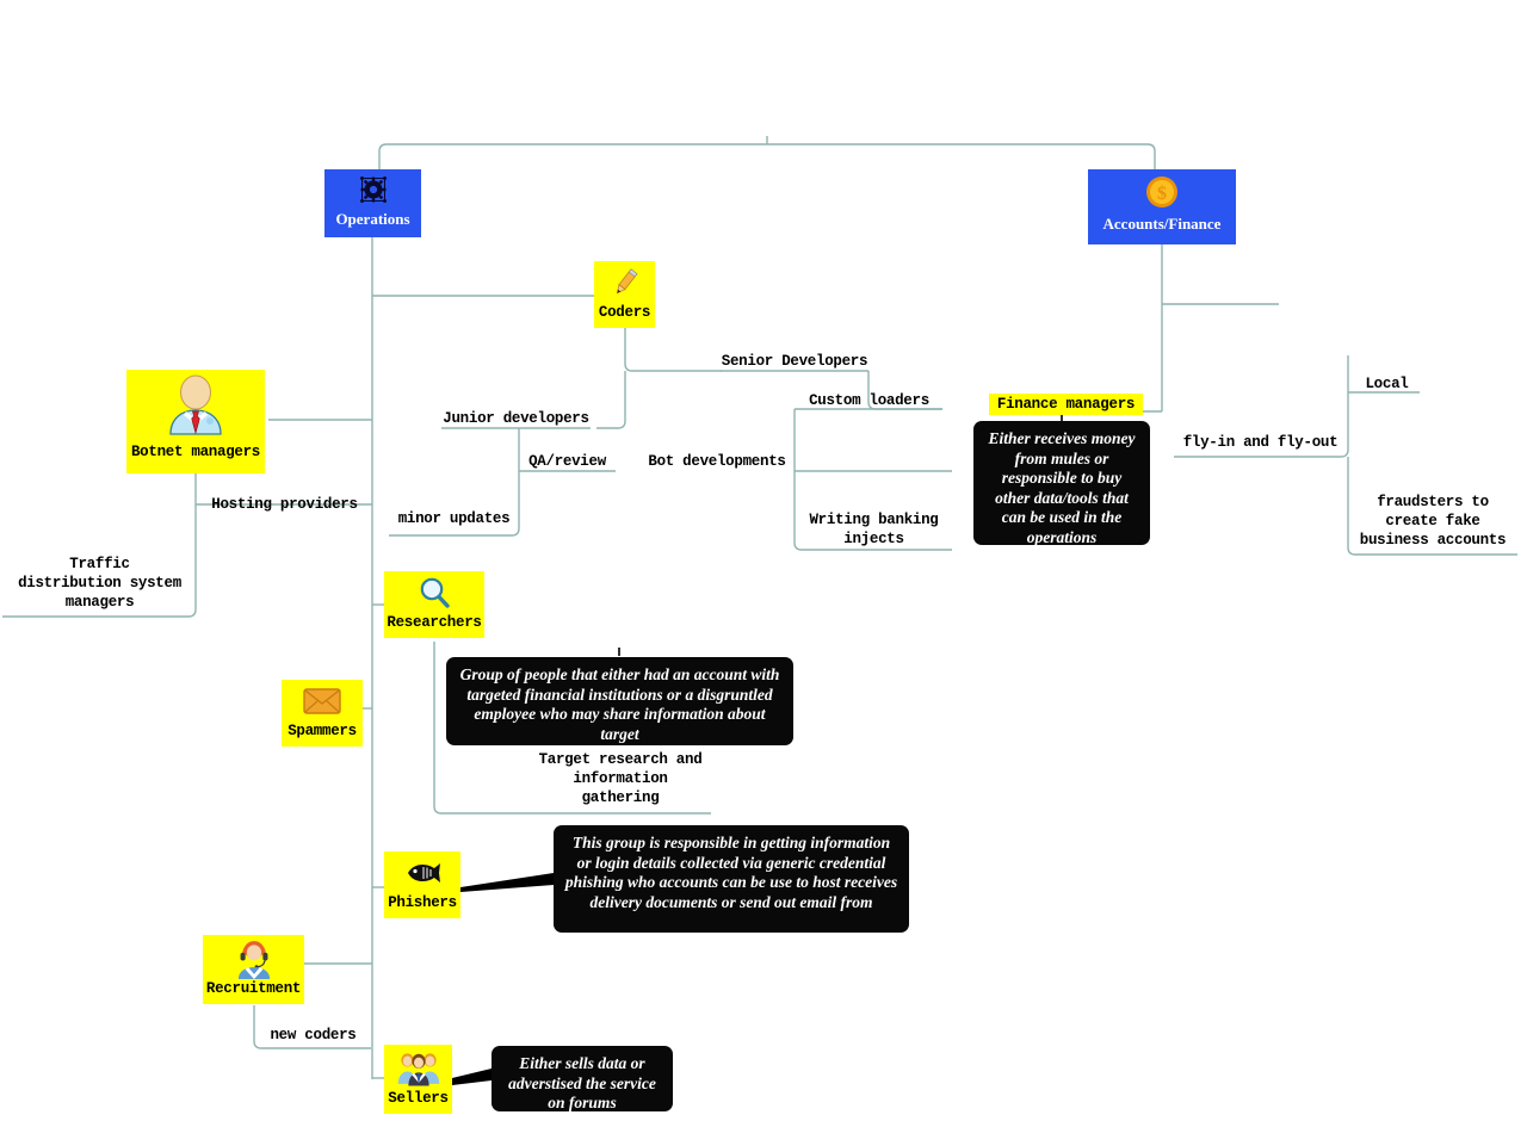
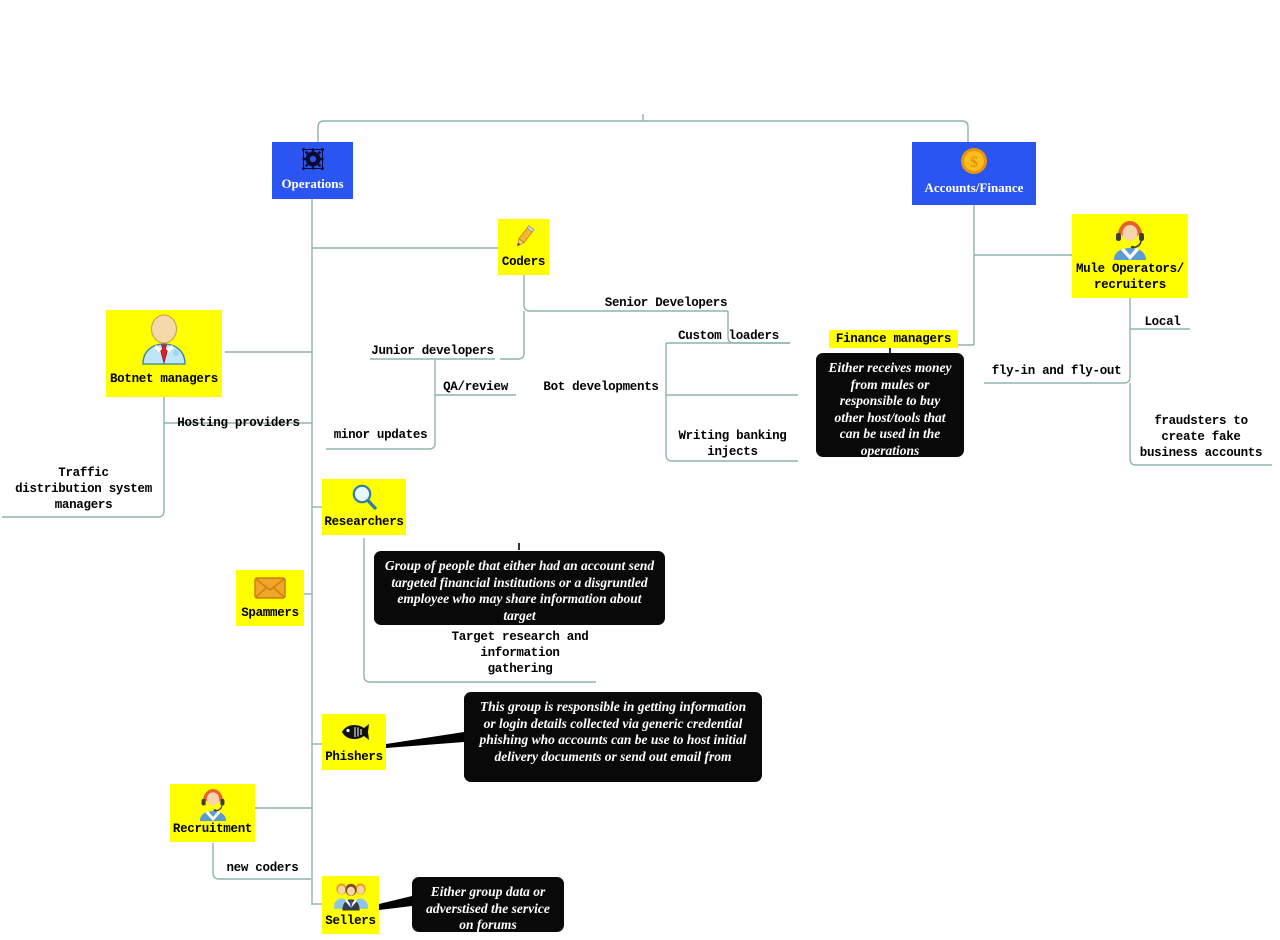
  Operations
  $
  Accounts/Finance
  Coders
  Botnet managers
+ Mule Operators/
+ recruiters
  Researchers
  Spammers
  Phishers
  Recruitment
  Sellers
  Finance managers
  Senior Developers
  Junior developers
  Custom loaders
  Bot developments
  QA/review
  minor updates
  Writing banking
  injects
  Hosting providers
  Traffic
  distribution system
  managers
  Target research and
  information
  gathering
  new coders
  Local
  fly-in and fly-out
  fraudsters to
  create fake
  business accounts
- Either receives money from mules or responsible to buy other data/tools that can be used in the operations
+ Either receives money from mules or responsible to buy other host/tools that can be used in the operations
- Group of people that either had an account with targeted financial institutions or a disgruntled employee who may share information about target
+ Group of people that either had an account send targeted financial institutions or a disgruntled employee who may share information about target
- This group is responsible in getting information or login details collected via generic credential phishing who accounts can be use to host receives delivery documents or send out email from
+ This group is responsible in getting information or login details collected via generic credential phishing who accounts can be use to host initial delivery documents or send out email from
- Either sells data or adverstised the service on forums
+ Either group data or adverstised the service on forums
